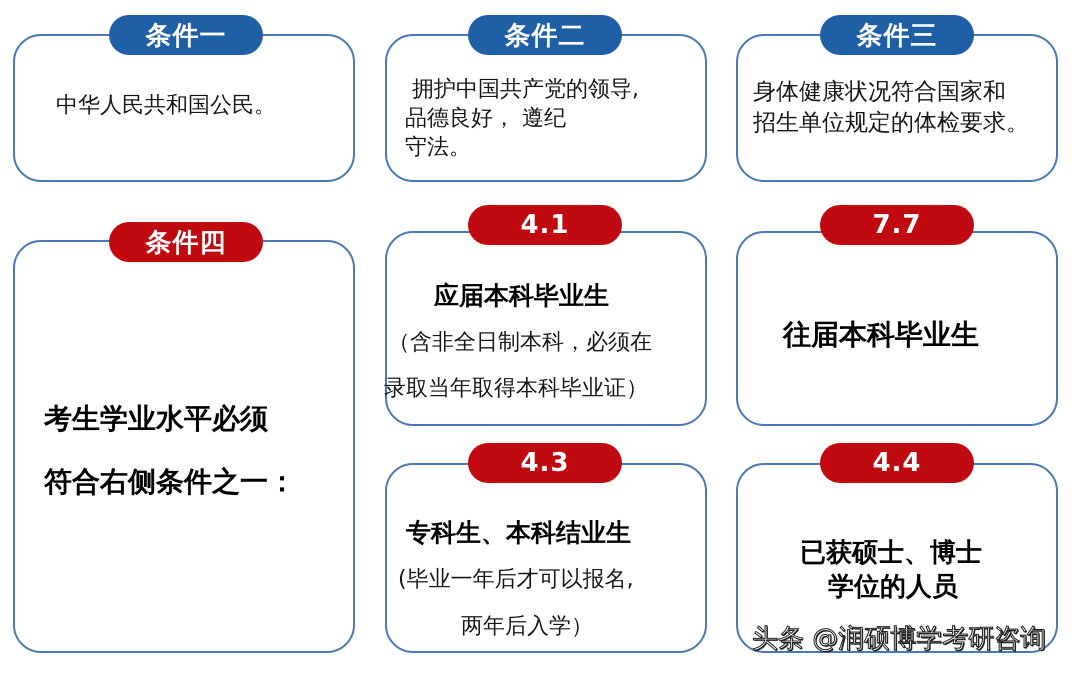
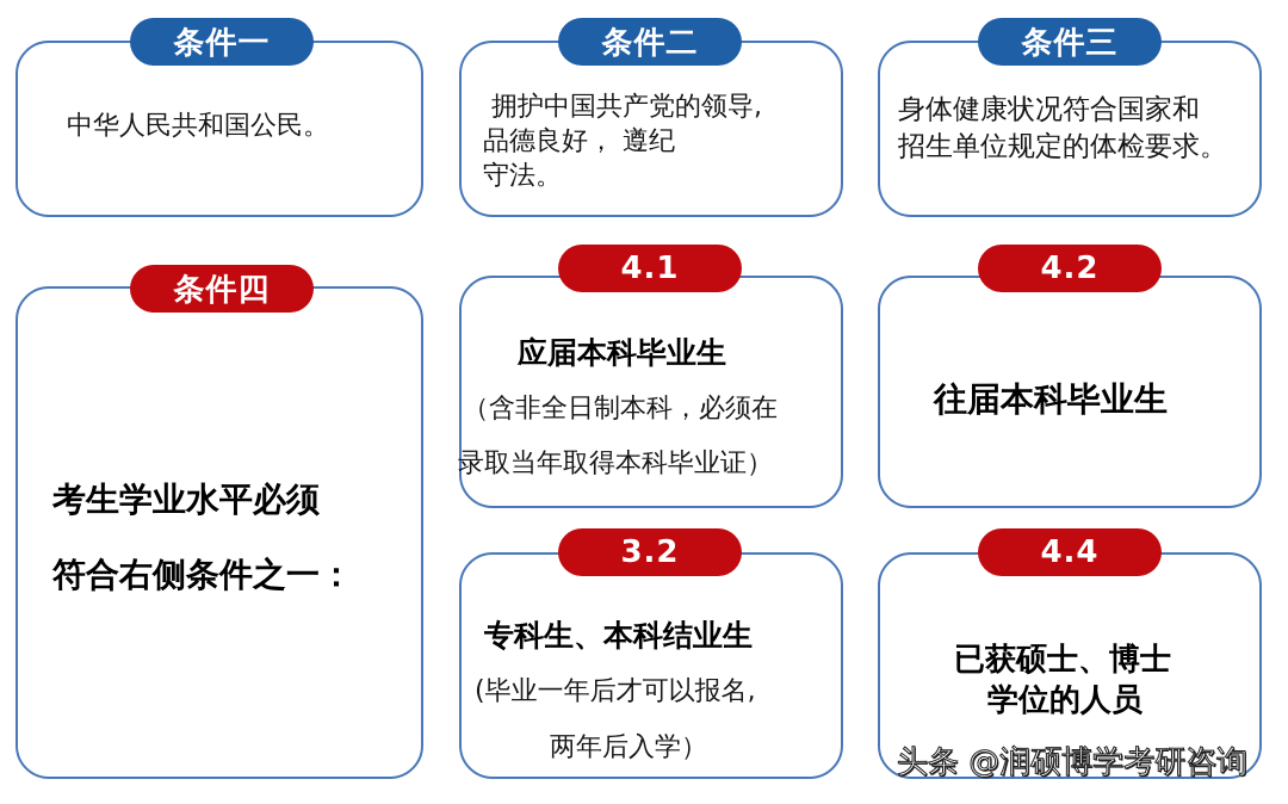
  条件一
  中华人民共和国公民。
  条件二
  拥护中国共产党的领导,
  品德良好， 遵纪
  守法。
  条件三
  身体健康状况符合国家和
  招生单位规定的体检要求。
  条件四
  考生学业水平必须
  符合右侧条件之一：
  4.1
  应届本科毕业生
  （含非全日制本科，必须在
  录取当年取得本科毕业证）
- 7.7
+ 4.2
  往届本科毕业生
- 4.3
+ 3.2
  专科生、本科结业生
  (毕业一年后才可以报名,
  两年后入学）
  4.4
  已获硕士、博士
  学位的人员
  头条 @润硕博学考研咨询
